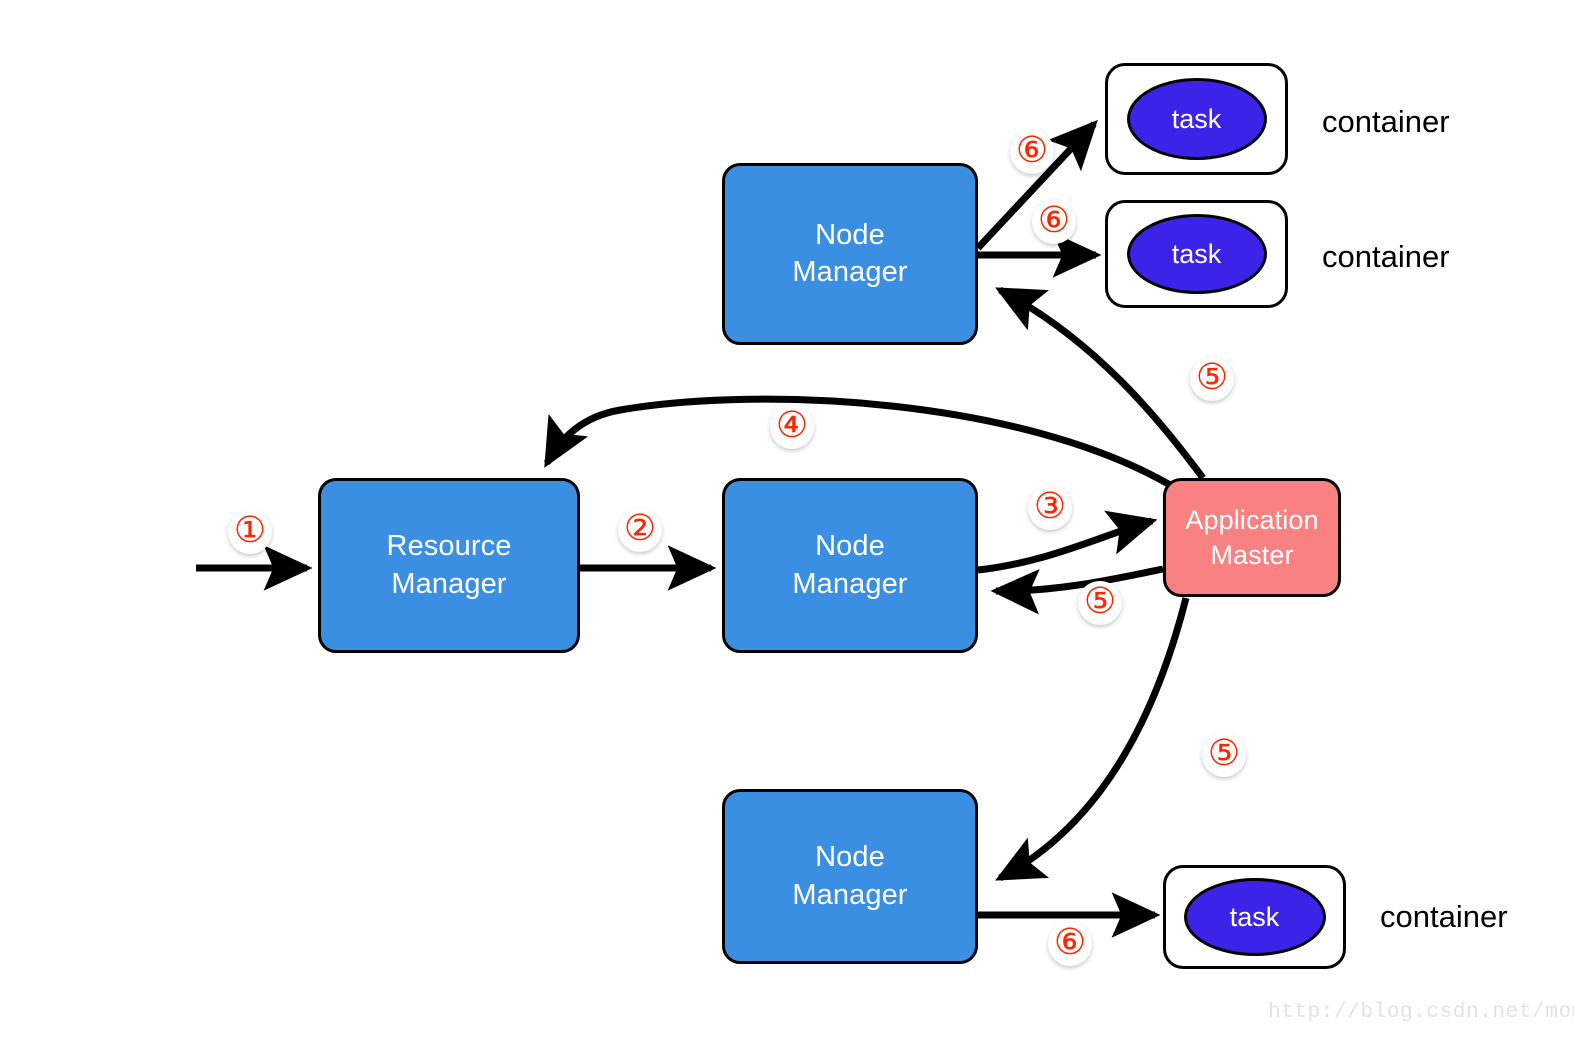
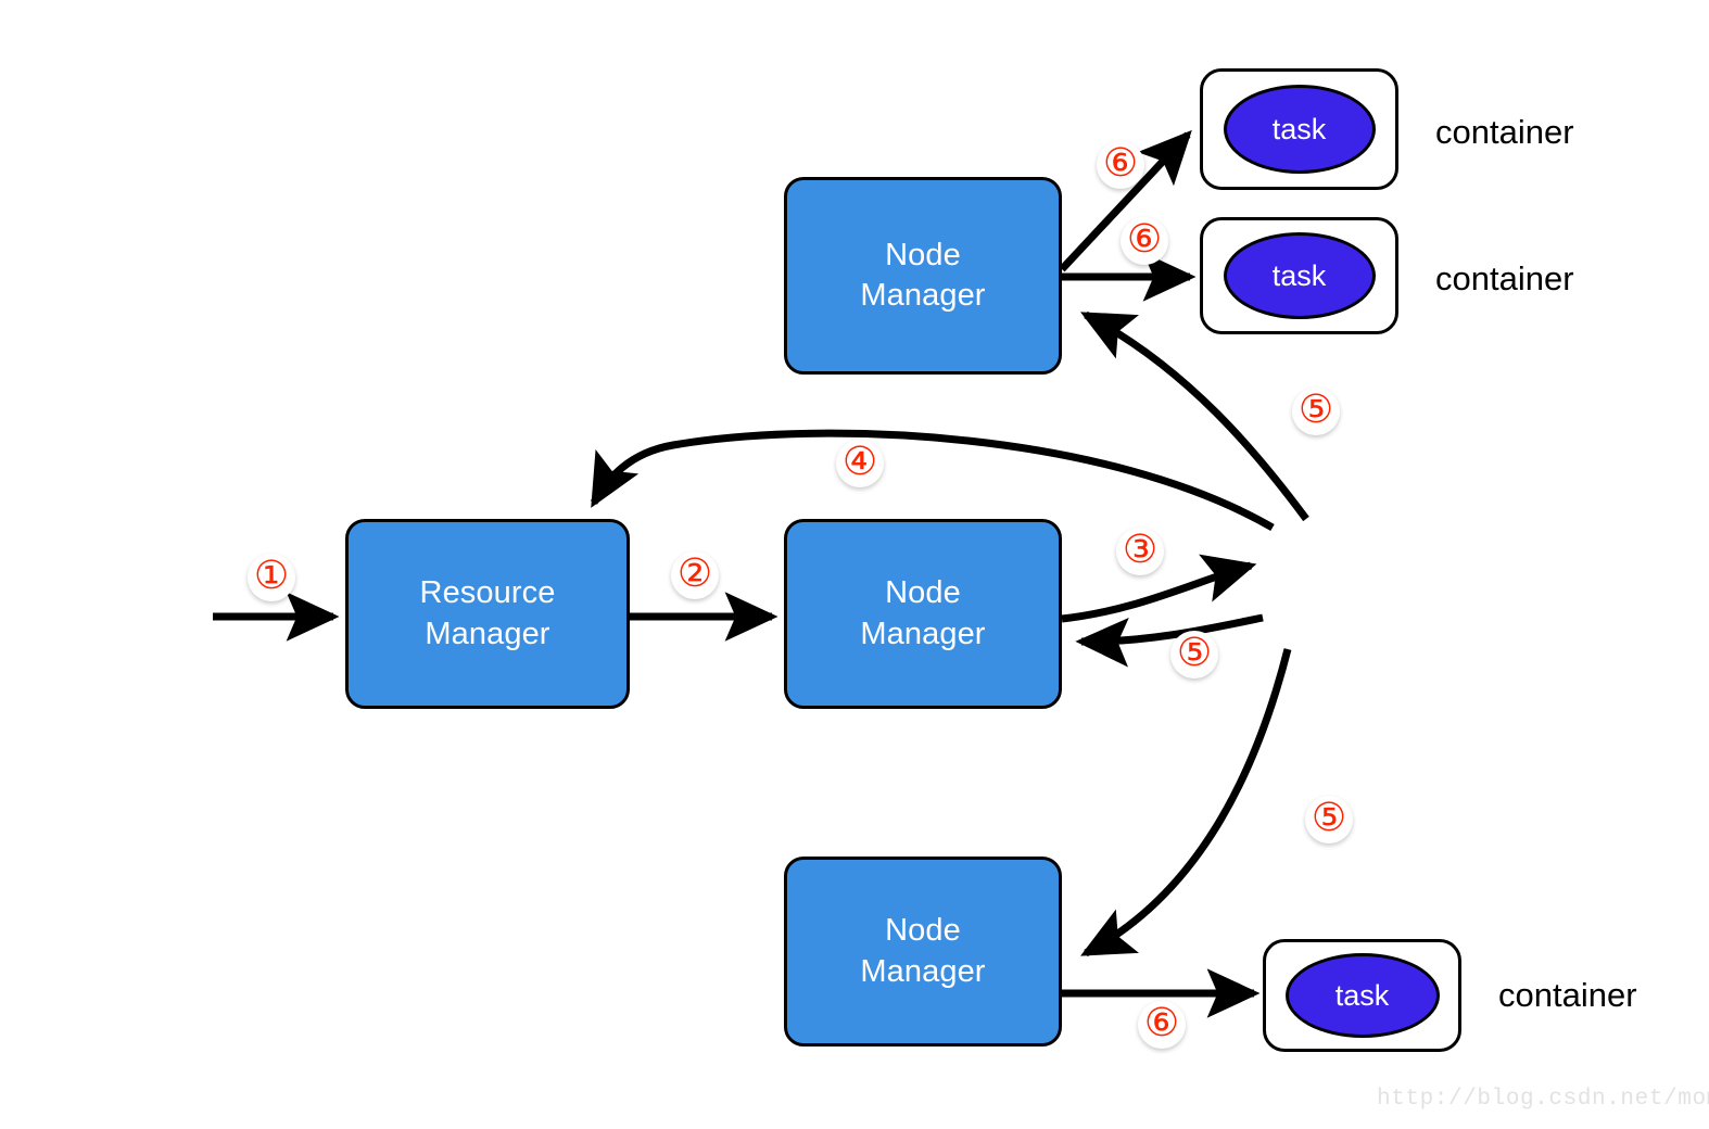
  Resource
  Manager
  Node
  Manager
  Node
  Manager
  Node
  Manager
- Application
- Master
  task
  container
  task
  container
  task
  container
  ①
  ②
  ③
  ④
  ⑤
  ⑤
  ⑤
  ⑥
  ⑥
  ⑥
  http://blog.csdn.net/mo
